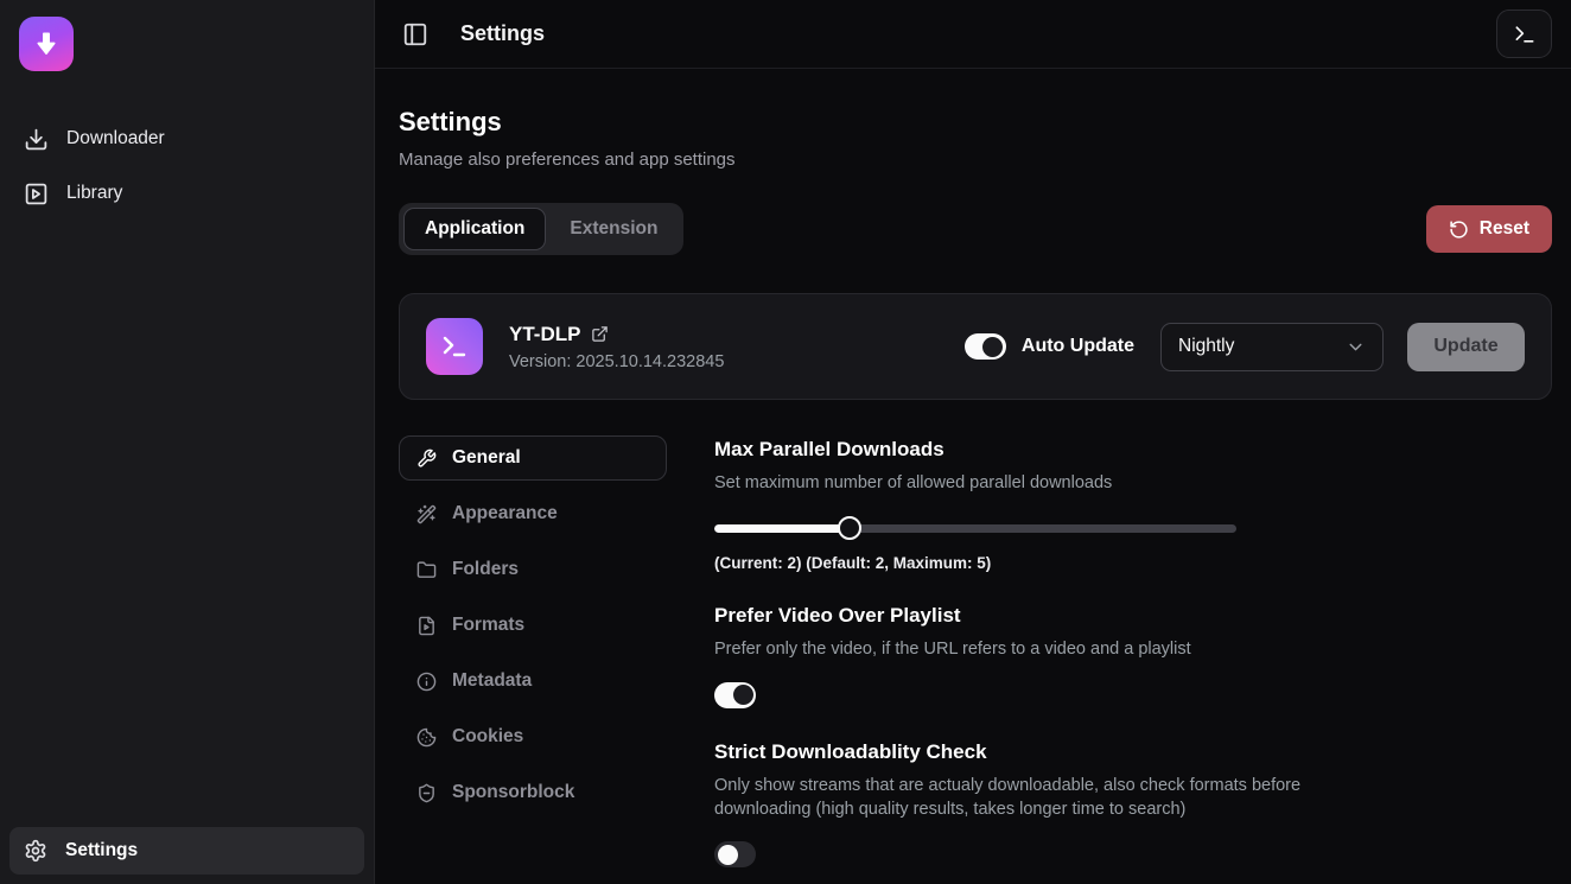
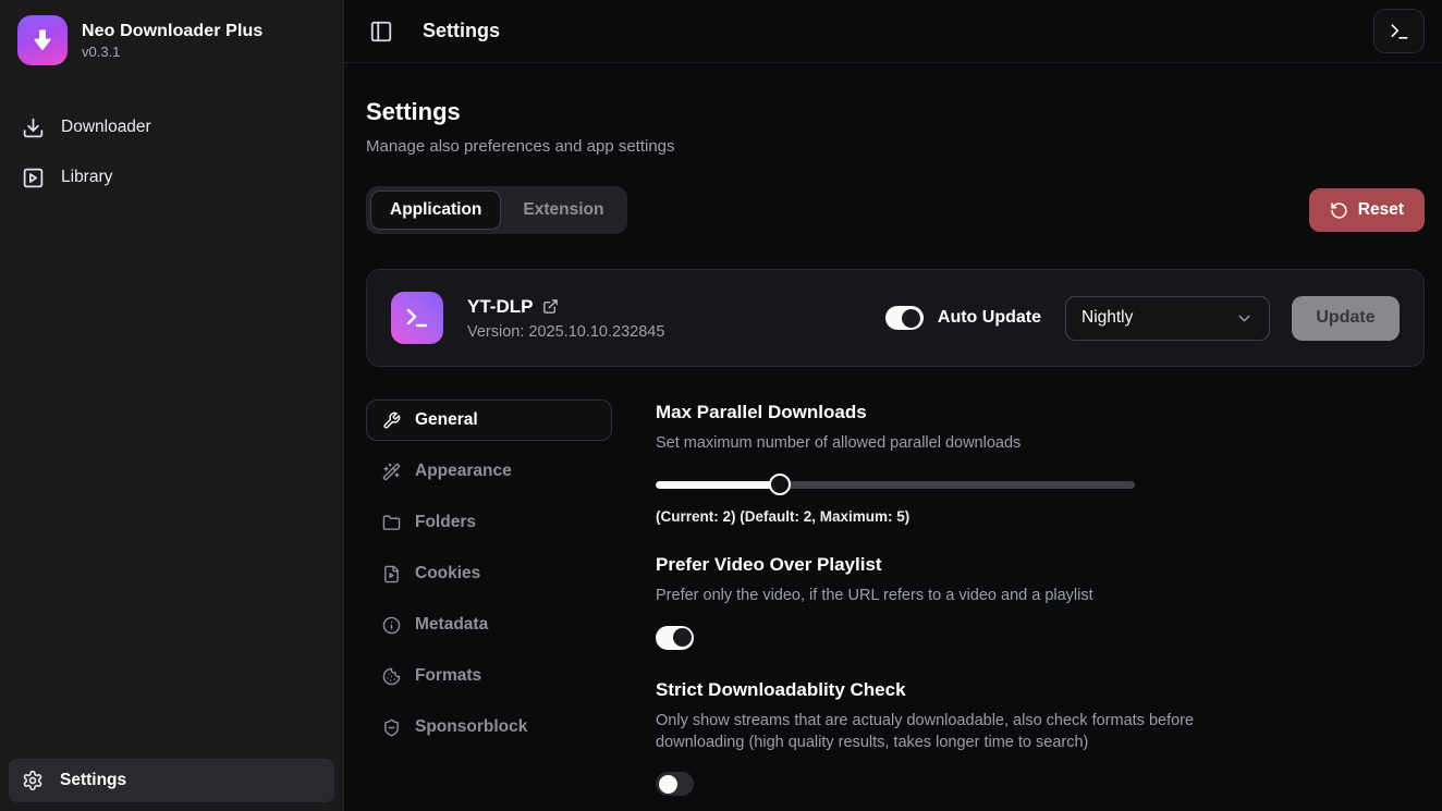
+ Neo Downloader Plus
+ v0.3.1
  Downloader
  Library
  Settings
  Settings
  Settings
  Manage also preferences and app settings
  Application
  Extension
  Reset
  YT-DLP
- Version: 2025.10.14.232845
+ Version: 2025.10.10.232845
  Auto Update
  Nightly
  Update
  General
  Appearance
  Folders
- Formats
+ Cookies
  Metadata
- Cookies
+ Formats
  Sponsorblock
  Max Parallel Downloads
  Set maximum number of allowed parallel downloads
  (Current: 2) (Default: 2, Maximum: 5)
  Prefer Video Over Playlist
  Prefer only the video, if the URL refers to a video and a playlist
  Strict Downloadablity Check
  Only show streams that are actualy downloadable, also check formats before downloading (high quality results, takes longer time to search)
